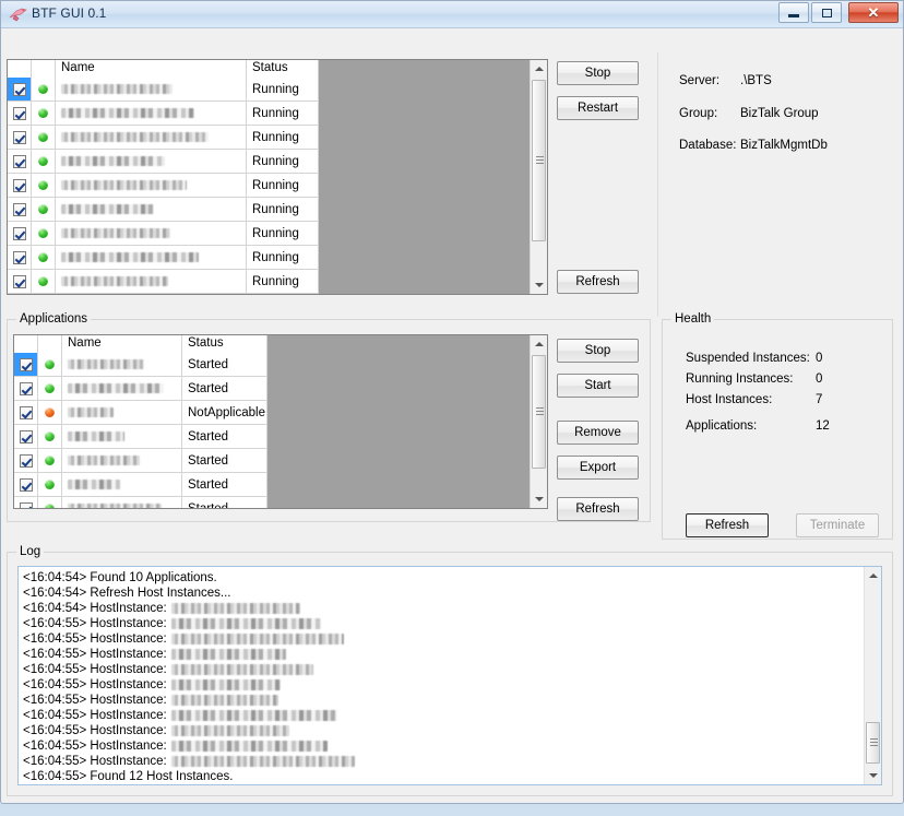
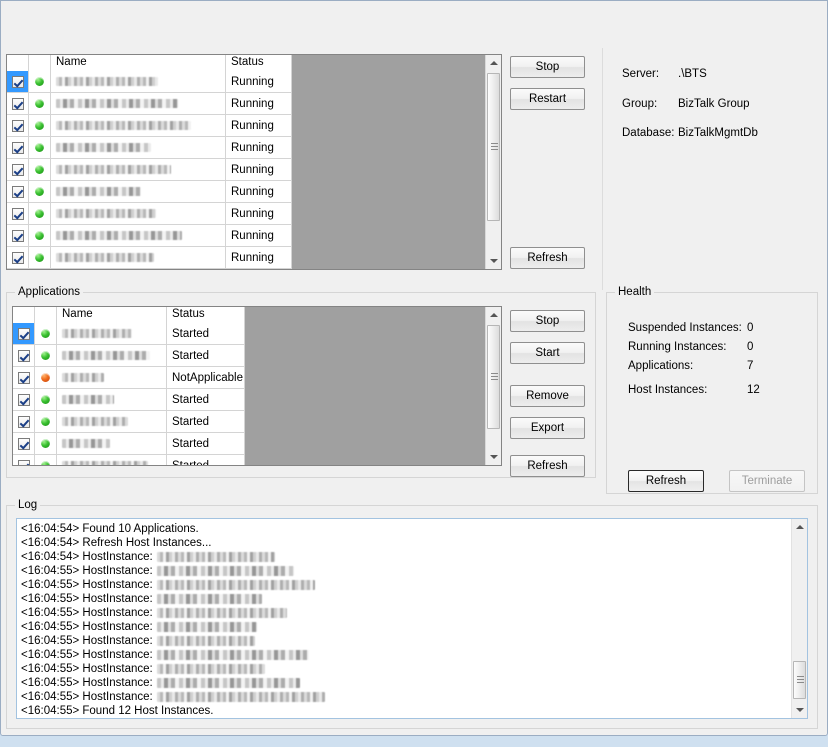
- BTF GUI 0.1
- ✕
  Name
  Status
  Running
  Running
  Running
  Running
  Running
  Running
  Running
  Running
  Running
  Stop
  Restart
  Refresh
  Server:
  .\BTS
  Group:
  BizTalk Group
  Database:
  BizTalkMgmtDb
  Applications
  Name
  Status
  Started
  Started
  NotApplicable
  Started
  Started
  Started
  Stop
  Start
  Remove
  Export
  Refresh
  Health
  Suspended Instances:
  0
  Running Instances:
  0
- Host Instances:
+ Applications:
  7
- Applications:
+ Host Instances:
  12
  Refresh
  Terminate
  Log
  <16:04:54> Found 10 Applications.
  <16:04:54> Refresh Host Instances...
  <16:04:54> HostInstance:
  <16:04:55> HostInstance:
  <16:04:55> HostInstance:
  <16:04:55> HostInstance:
  <16:04:55> HostInstance:
  <16:04:55> HostInstance:
  <16:04:55> HostInstance:
  <16:04:55> HostInstance:
  <16:04:55> HostInstance:
  <16:04:55> HostInstance:
  <16:04:55> HostInstance:
  <16:04:55> Found 12 Host Instances.
